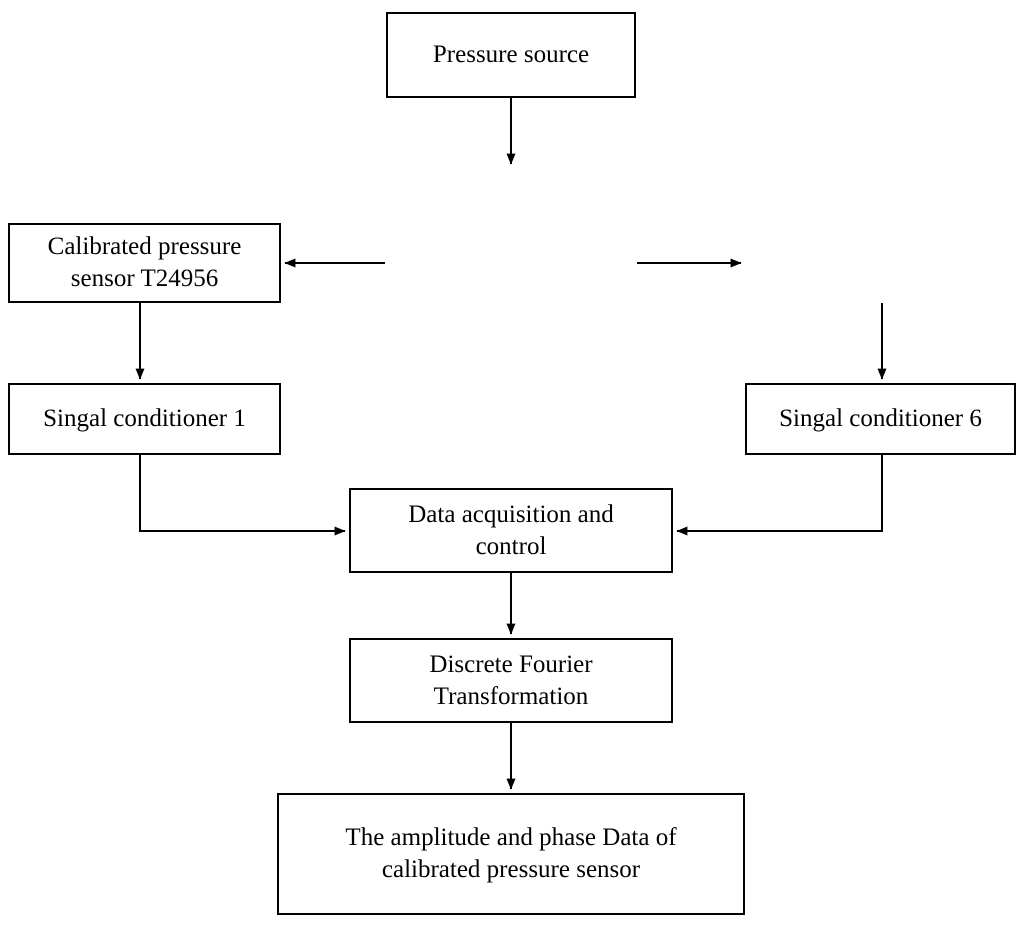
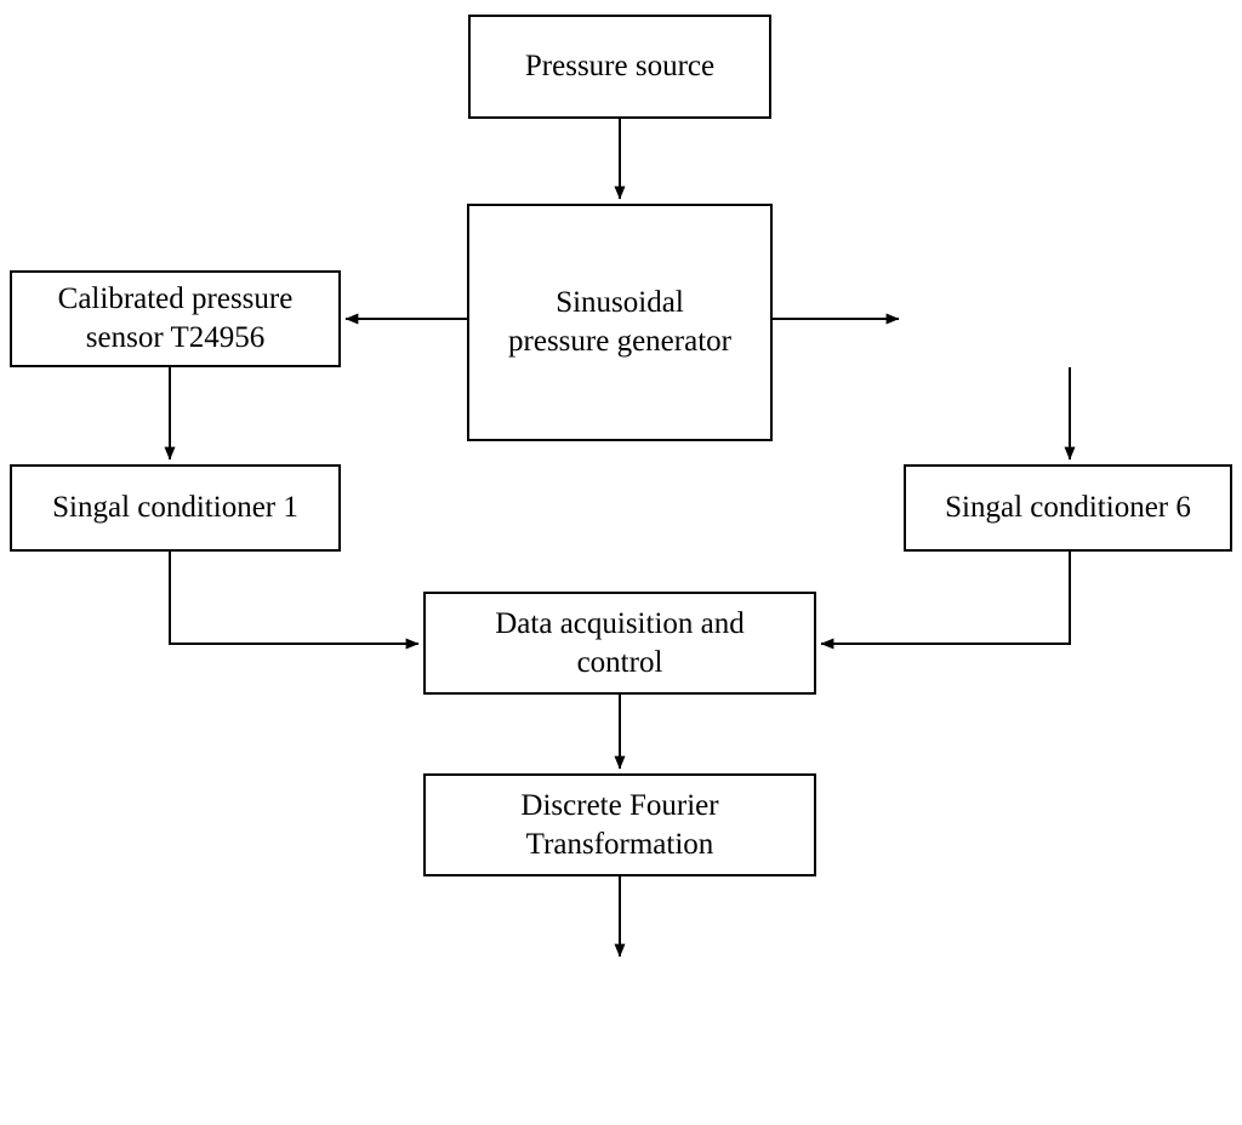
  Pressure source
+ Sinusoidal
+ pressure generator
  Calibrated pressure
  sensor T24956
  Singal conditioner 1
  Singal conditioner 6
  Data acquisition and
  control
  Discrete Fourier
  Transformation
- The amplitude and phase Data of
- calibrated pressure sensor
